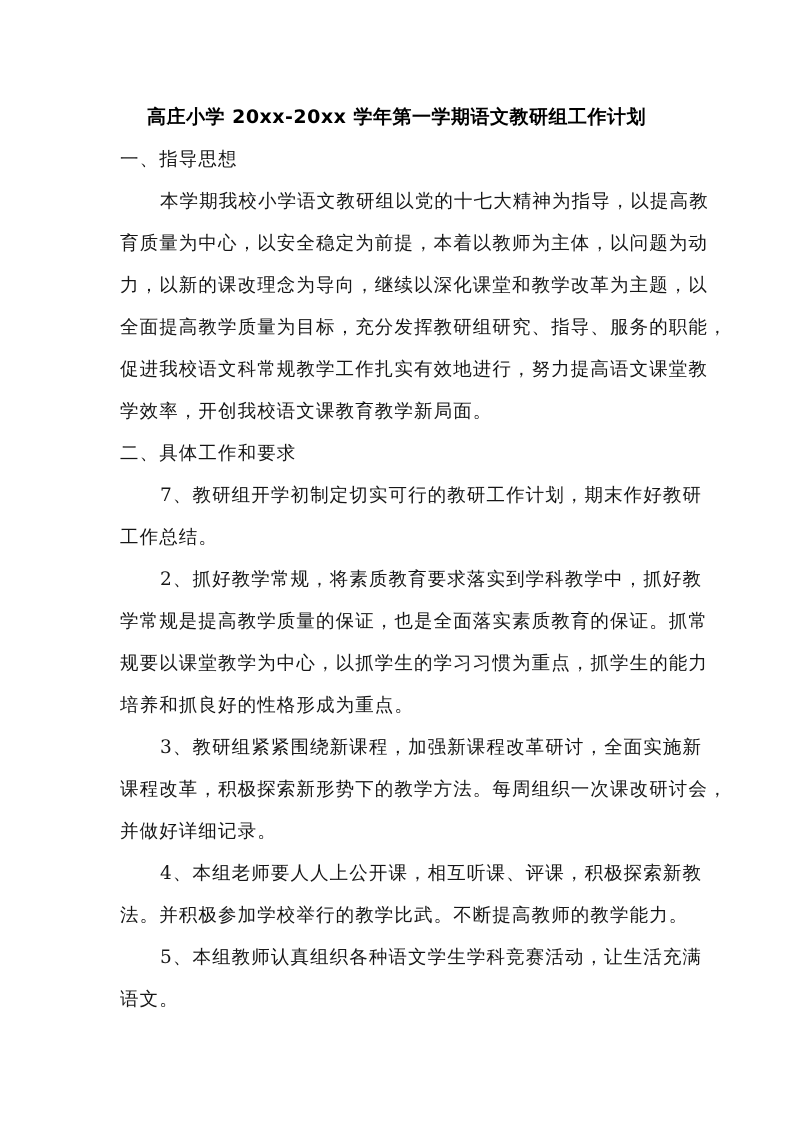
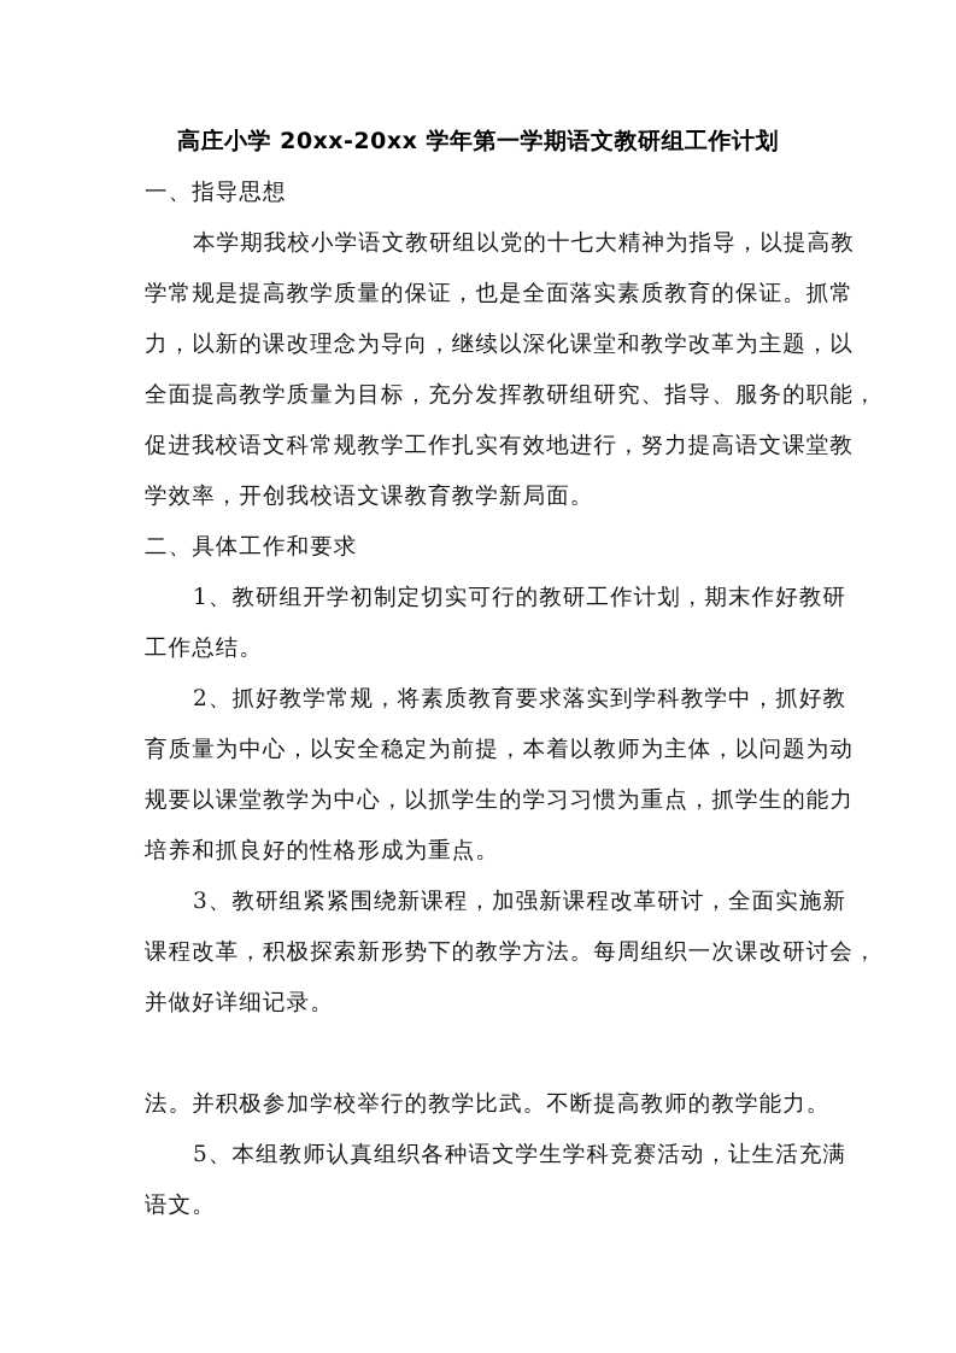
  高庄小学 20xx-20xx 学年第一学期语文教研组工作计划
  一、指导思想
  本学期我校小学语文教研组以党的十七大精神为指导，以提高教
- 育质量为中心，以安全稳定为前提，本着以教师为主体，以问题为动
+ 学常规是提高教学质量的保证，也是全面落实素质教育的保证。抓常
  力，以新的课改理念为导向，继续以深化课堂和教学改革为主题，以
  全面提高教学质量为目标，充分发挥教研组研究、指导、服务的职能，
  促进我校语文科常规教学工作扎实有效地进行，努力提高语文课堂教
  学效率，开创我校语文课教育教学新局面。
  二、具体工作和要求
- 7、教研组开学初制定切实可行的教研工作计划，期末作好教研
+ 1、教研组开学初制定切实可行的教研工作计划，期末作好教研
  工作总结。
  2、抓好教学常规，将素质教育要求落实到学科教学中，抓好教
- 学常规是提高教学质量的保证，也是全面落实素质教育的保证。抓常
+ 育质量为中心，以安全稳定为前提，本着以教师为主体，以问题为动
  规要以课堂教学为中心，以抓学生的学习习惯为重点，抓学生的能力
  培养和抓良好的性格形成为重点。
  3、教研组紧紧围绕新课程，加强新课程改革研讨，全面实施新
  课程改革，积极探索新形势下的教学方法。每周组织一次课改研讨会，
  并做好详细记录。
- 4、本组老师要人人上公开课，相互听课、评课，积极探索新教
  法。并积极参加学校举行的教学比武。不断提高教师的教学能力。
  5、本组教师认真组织各种语文学生学科竞赛活动，让生活充满
  语文。
